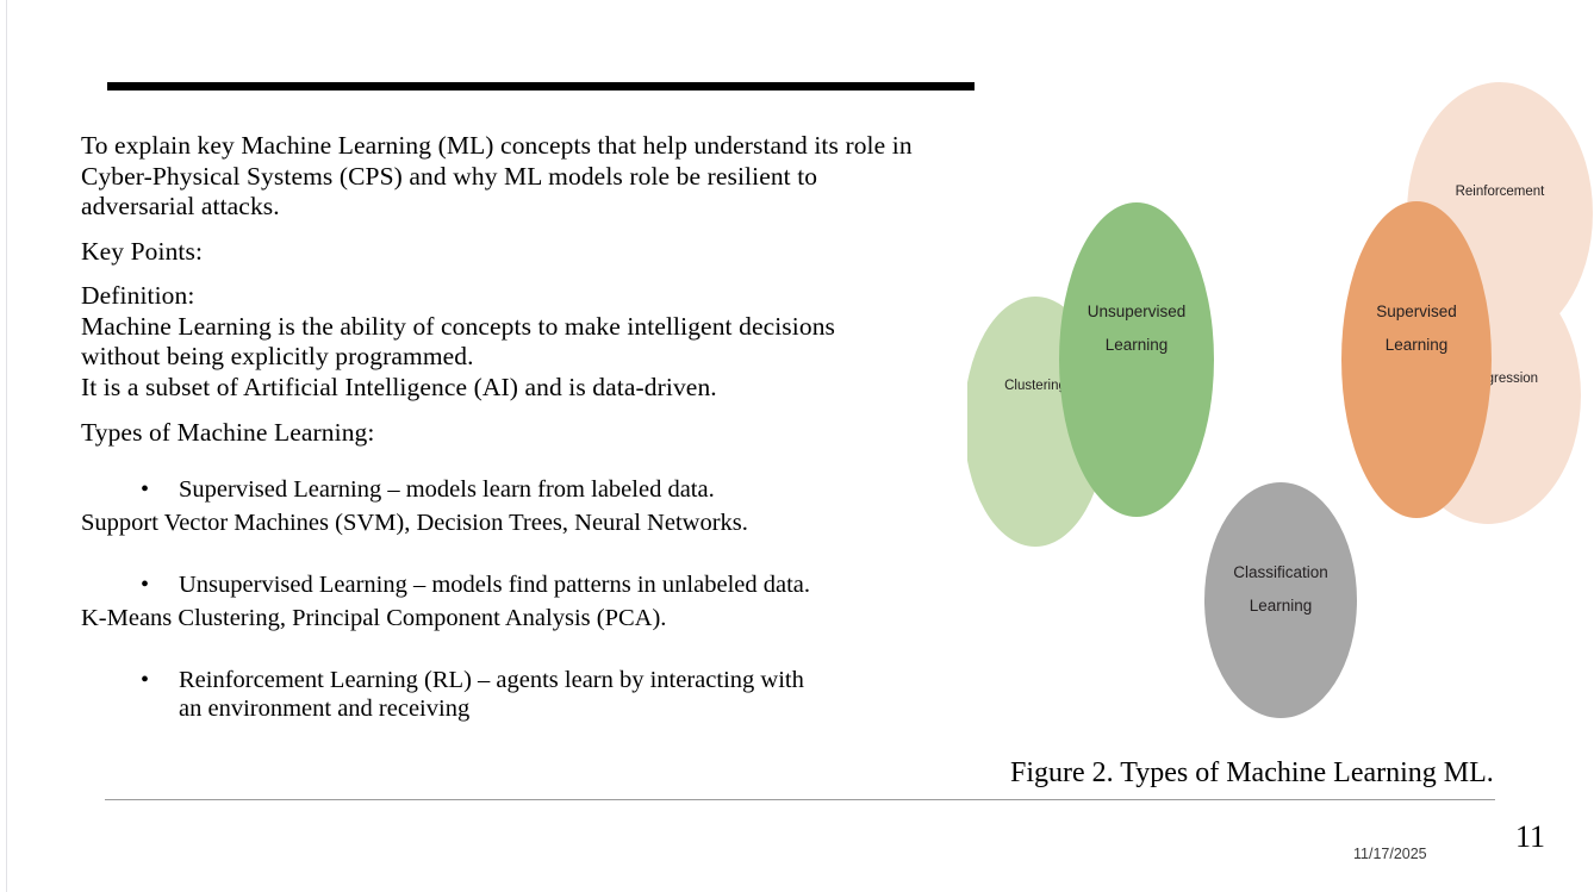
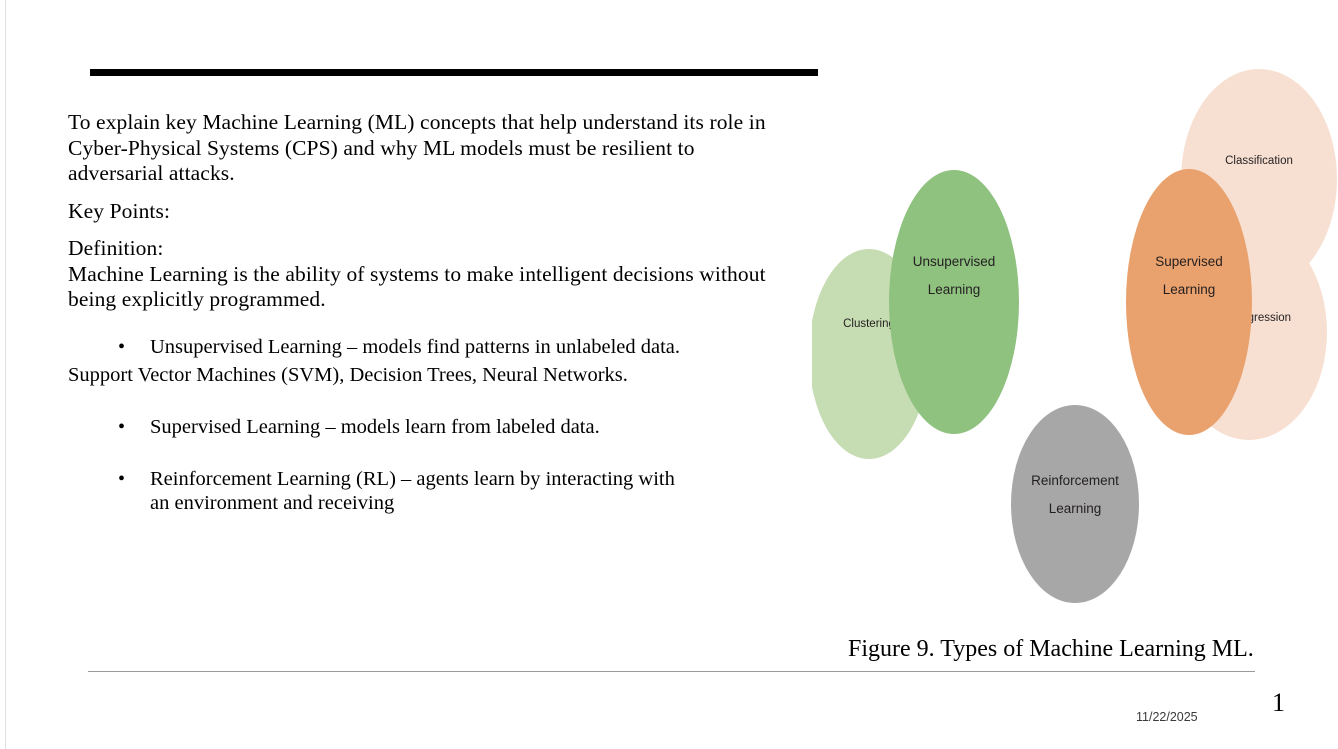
- To explain key Machine Learning (ML) concepts that help understand its role in Cyber-Physical Systems (CPS) and why ML models role be resilient to adversarial attacks.
+ To explain key Machine Learning (ML) concepts that help understand its role in Cyber-Physical Systems (CPS) and why ML models must be resilient to adversarial attacks.
  Key Points:
  Definition:
- Machine Learning is the ability of concepts to make intelligent decisions without being explicitly programmed.
+ Machine Learning is the ability of systems to make intelligent decisions without being explicitly programmed.
- It is a subset of Artificial Intelligence (AI) and is data-driven.
- Types of Machine Learning:
  •
- Supervised Learning – models learn from labeled data.
+ Unsupervised Learning – models find patterns in unlabeled data.
  Support Vector Machines (SVM), Decision Trees, Neural Networks.
  •
- Unsupervised Learning – models find patterns in unlabeled data.
+ Supervised Learning – models learn from labeled data.
- K-Means Clustering, Principal Component Analysis (PCA).
  •
  Reinforcement Learning (RL) – agents learn by interacting with
  an environment and receiving
- Reinforcement
+ Classification
  ression
  Clusterin
  Unsupervised
  Learning
  Supervised
  Learning
- Classification
+ Reinforcement
  Learning
- Figure 2. Types of Machine Learning ML.
+ Figure 9. Types of Machine Learning ML.
- 11/17/2025
+ 11/22/2025
- 11
+ 1
